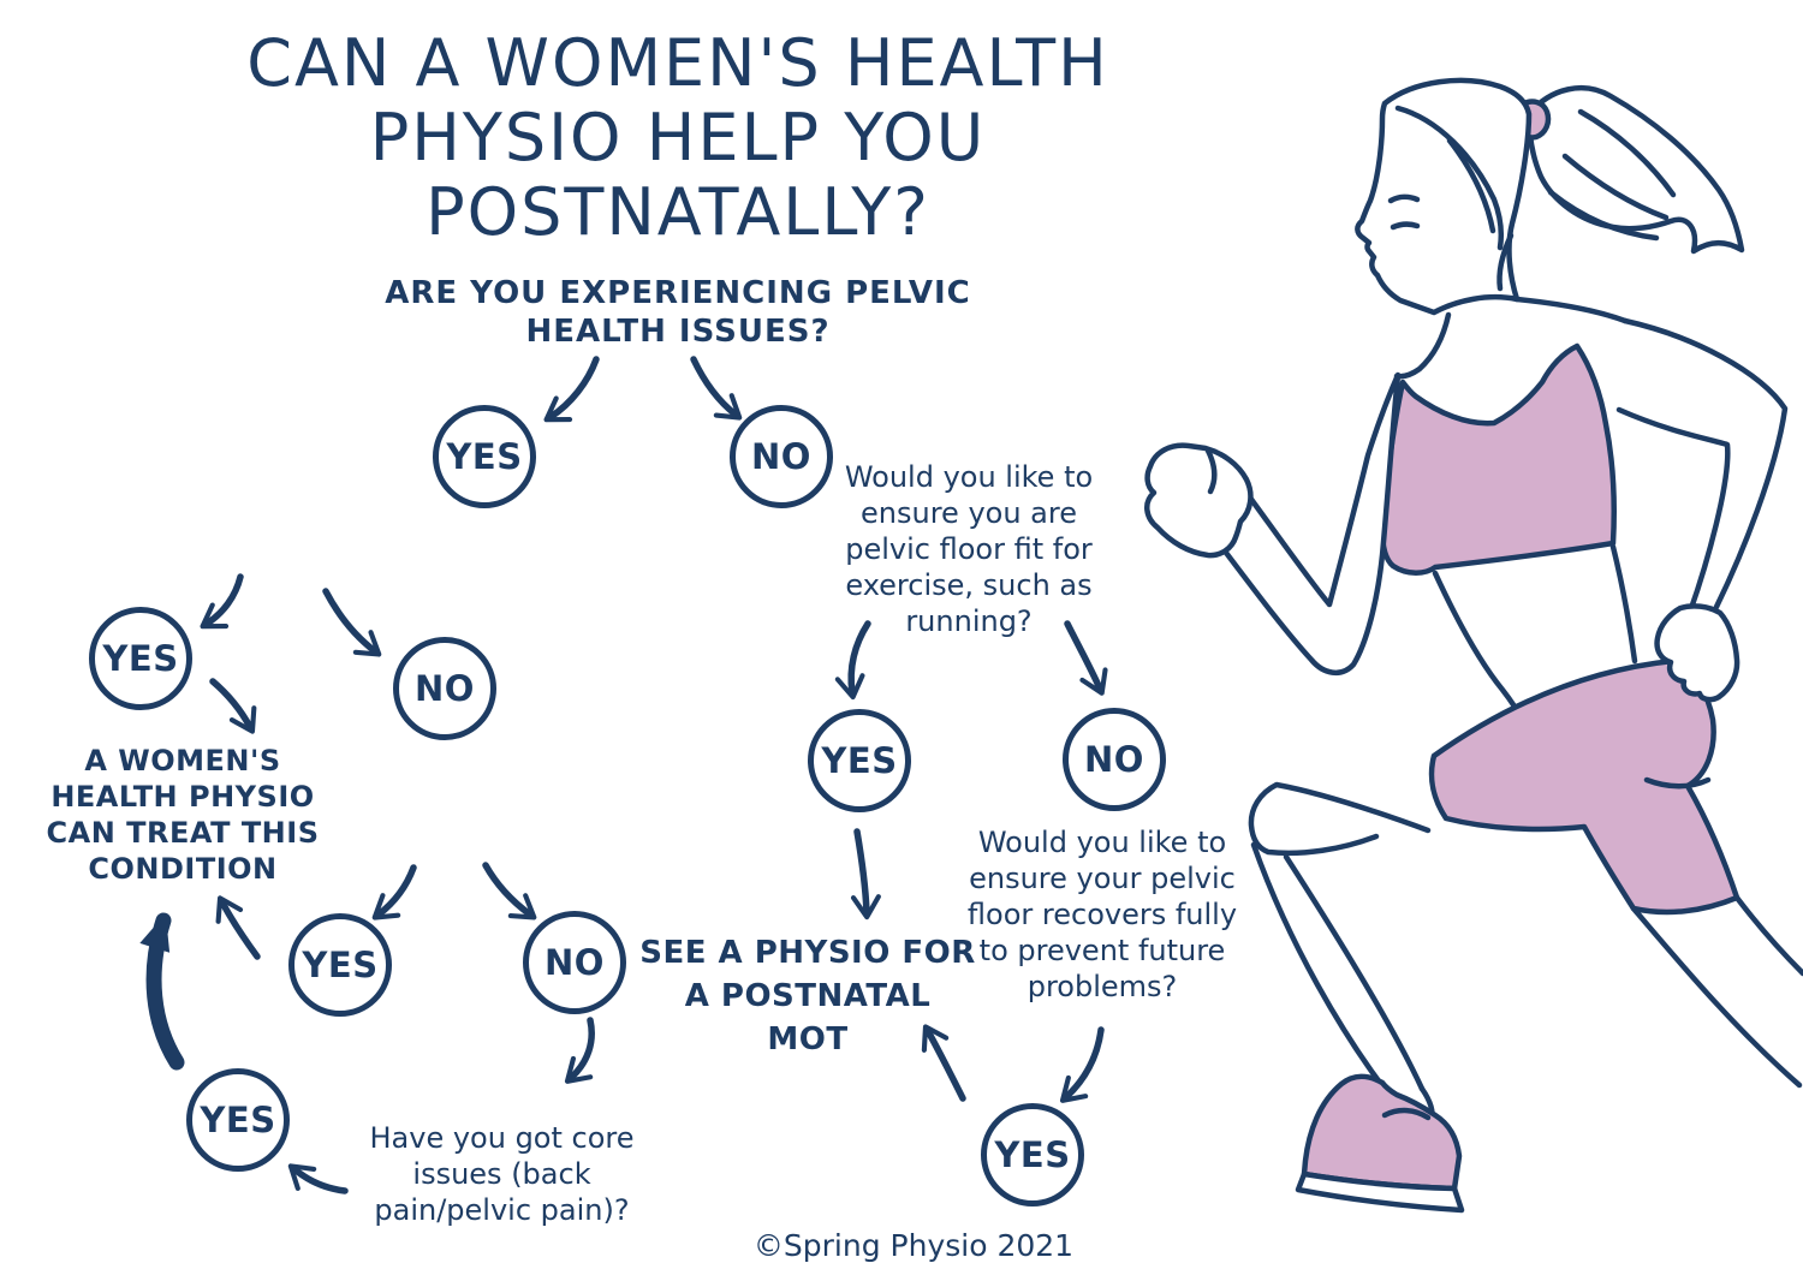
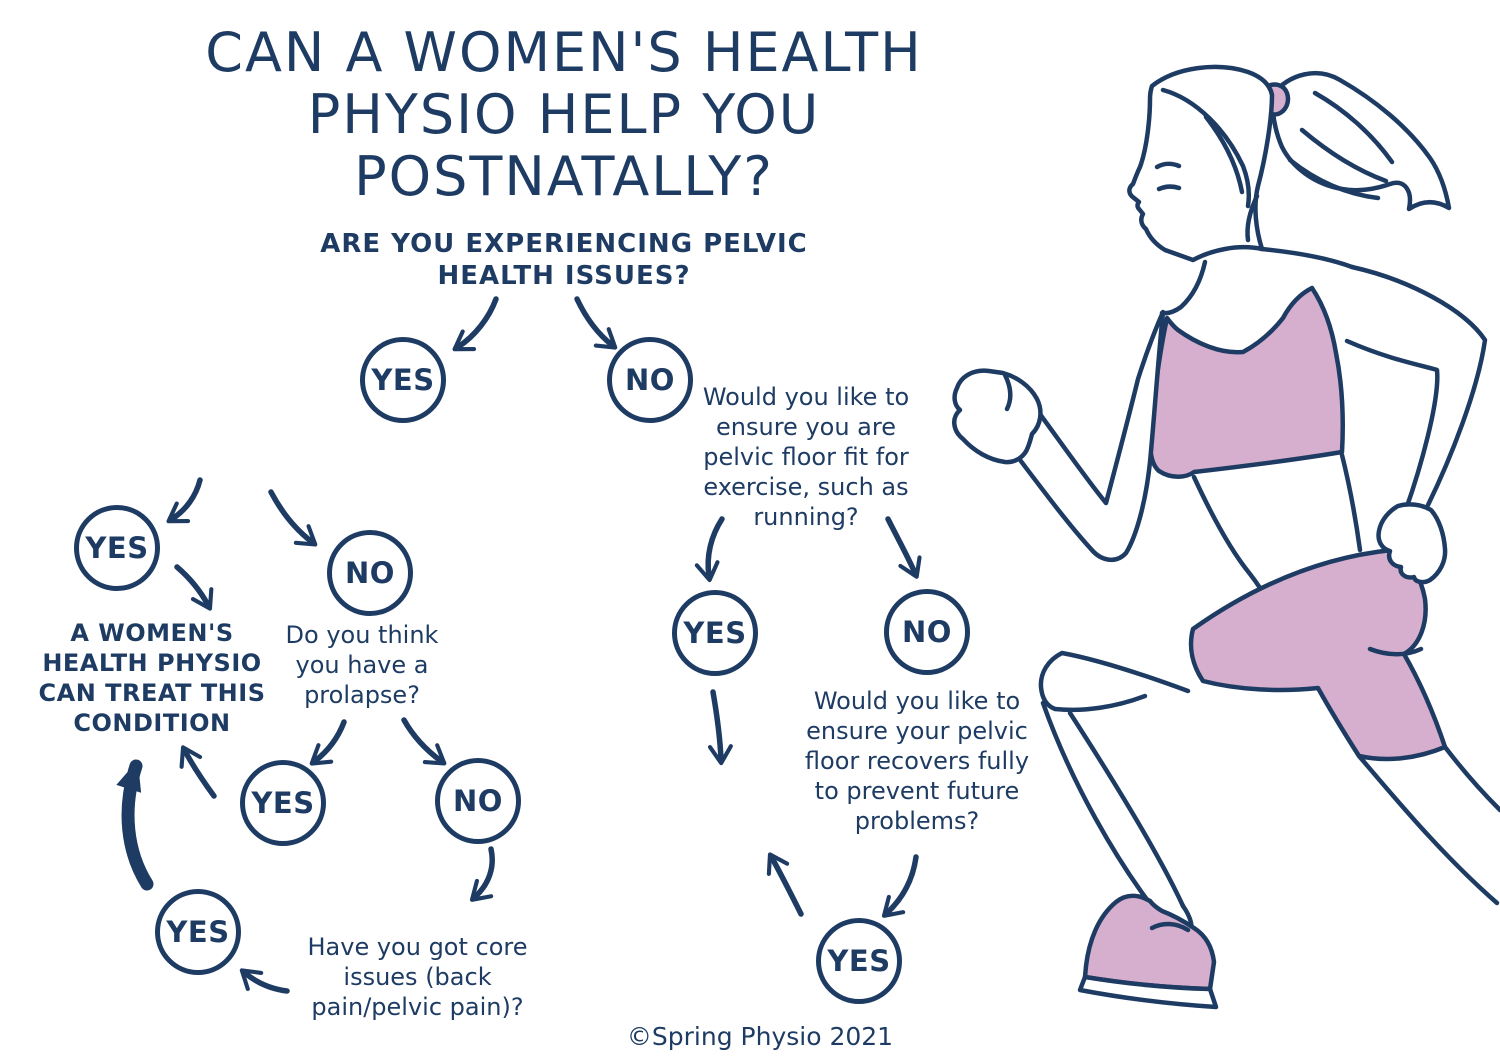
  CAN A WOMEN'S HEALTH
  PHYSIO HELP YOU
  POSTNATALLY?
  ARE YOU EXPERIENCING PELVIC
  HEALTH ISSUES?
+ Do you think
+ you have a
+ prolapse?
  Have you got core
  issues (back
  pain/pelvic pain)?
  Would you like to
  ensure you are
  pelvic floor fit for
  exercise, such as
  running?
  Would you like to
  ensure your pelvic
  floor recovers fully
  to prevent future
  problems?
  A WOMEN'S
  HEALTH PHYSIO
  CAN TREAT THIS
  CONDITION
- SEE A PHYSIO FOR
- A POSTNATAL
- MOT
  YES
  NO
  YES
  NO
  YES
  NO
  YES
  YES
  NO
  YES
  ©Spring Physio 2021
